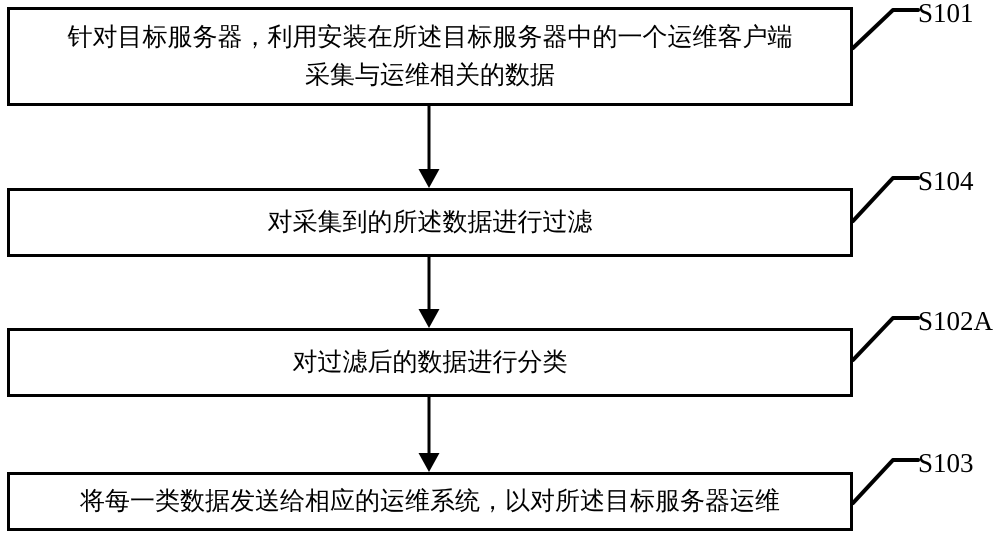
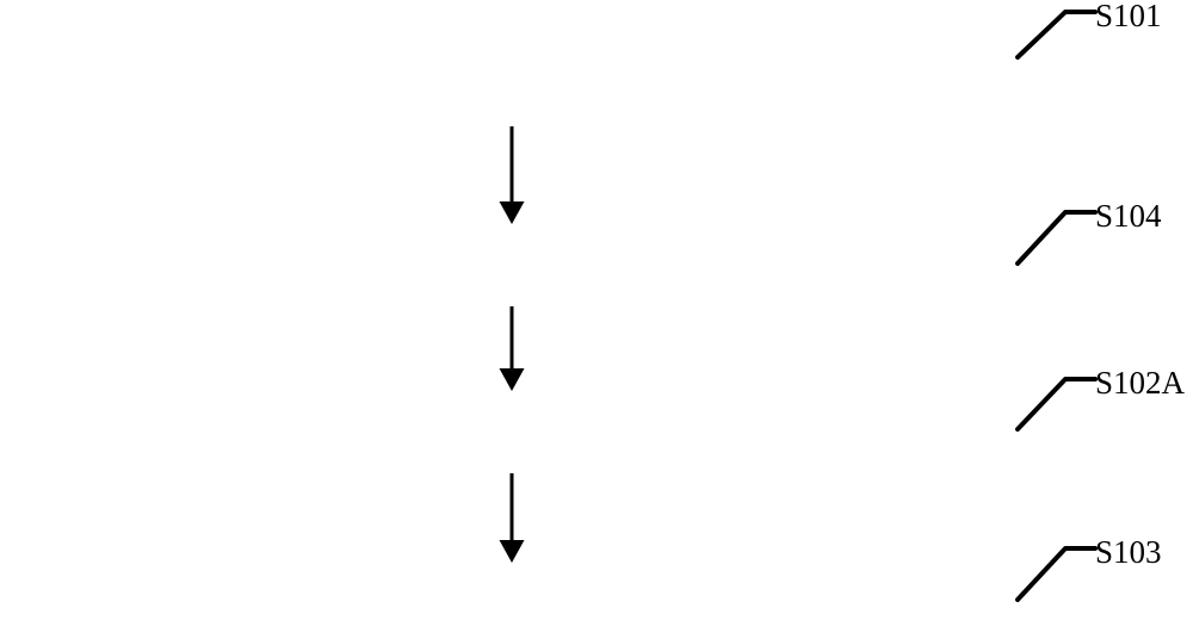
- 针对目标服务器，利用安装在所述目标服务器中的一个运维客户端
- 采集与运维相关的数据
- 对采集到的所述数据进行过滤
- 对过滤后的数据进行分类
- 将每一类数据发送给相应的运维系统，以对所述目标服务器运维
  S101
  S104
  S102A
  S103
